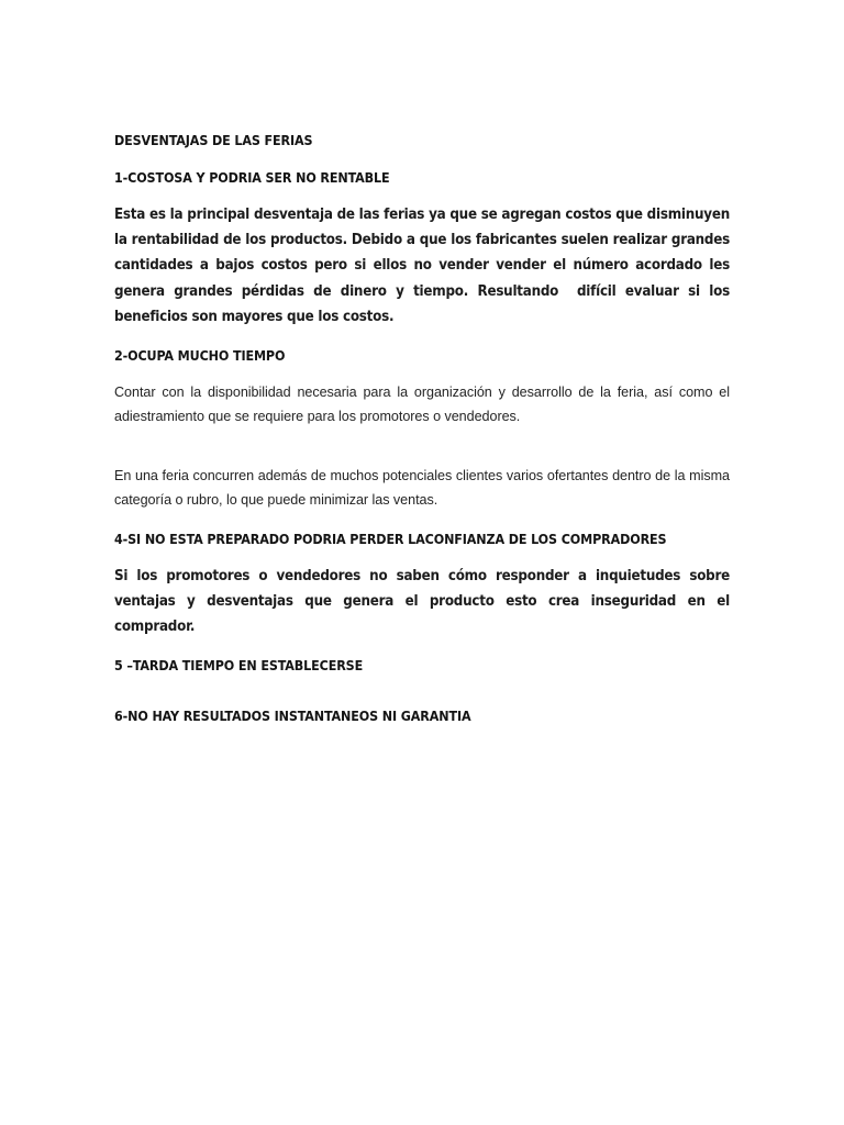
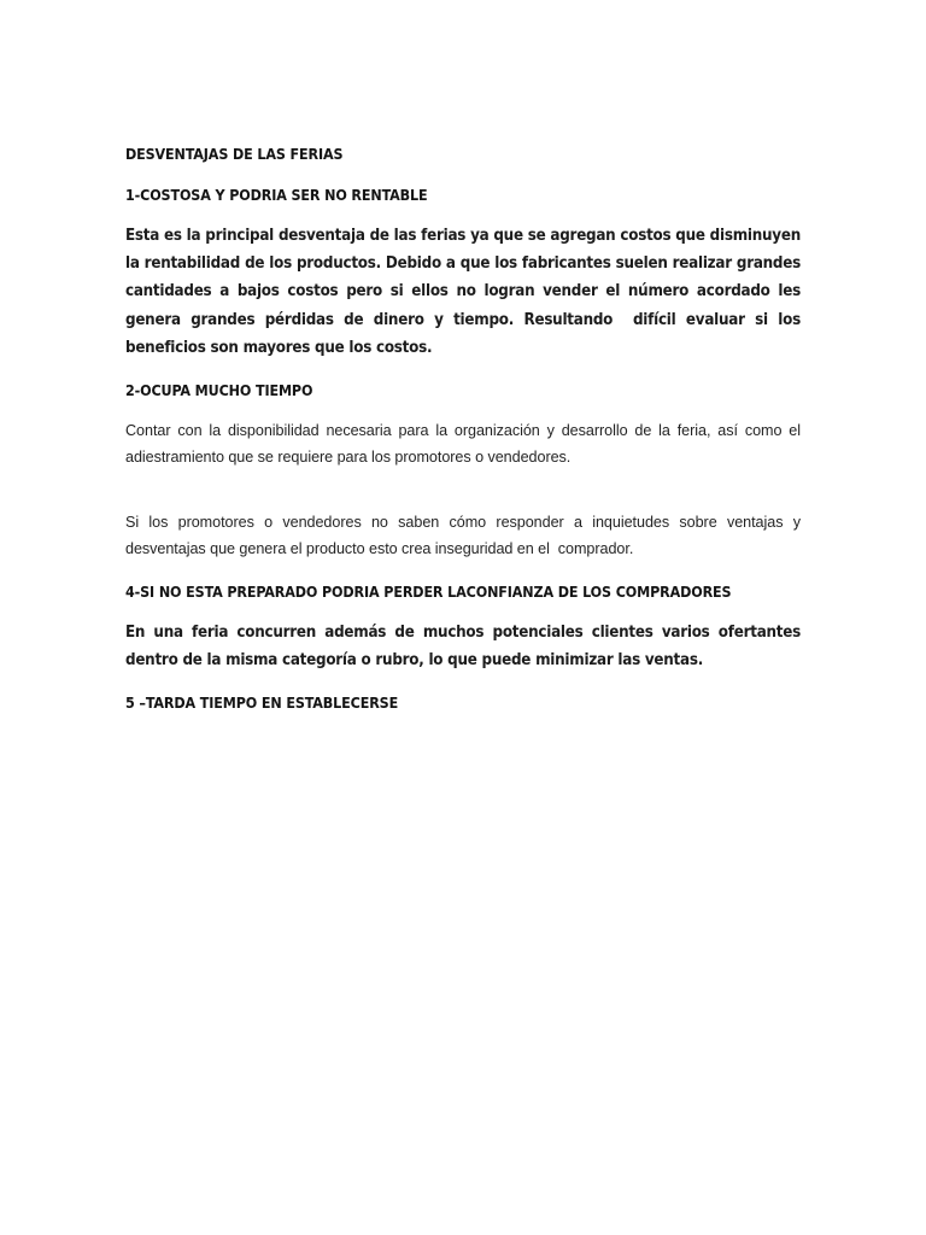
  DESVENTAJAS DE LAS FERIAS
  1-COSTOSA Y PODRIA SER NO RENTABLE
- Esta es la principal desventaja de las ferias ya que se agregan costos que disminuyen la rentabilidad de los productos. Debido a que los fabricantes suelen realizar grandes cantidades a bajos costos pero si ellos no vender vender el número acordado les genera grandes pérdidas de dinero y tiempo. Resultando difícil evaluar si los beneficios son mayores que los costos.
+ Esta es la principal desventaja de las ferias ya que se agregan costos que disminuyen la rentabilidad de los productos. Debido a que los fabricantes suelen realizar grandes cantidades a bajos costos pero si ellos no logran vender el número acordado les genera grandes pérdidas de dinero y tiempo. Resultando difícil evaluar si los beneficios son mayores que los costos.
  2-OCUPA MUCHO TIEMPO
  Contar con la disponibilidad necesaria para la organización y desarrollo de la feria, así como el adiestramiento que se requiere para los promotores o vendedores.
- En una feria concurren además de muchos potenciales clientes varios ofertantes dentro de la misma categoría o rubro, lo que puede minimizar las ventas.
+ Si los promotores o vendedores no saben cómo responder a inquietudes sobre ventajas y desventajas que genera el producto esto crea inseguridad en el comprador.
  4-SI NO ESTA PREPARADO PODRIA PERDER LACONFIANZA DE LOS COMPRADORES
- Si los promotores o vendedores no saben cómo responder a inquietudes sobre ventajas y desventajas que genera el producto esto crea inseguridad en el comprador.
+ En una feria concurren además de muchos potenciales clientes varios ofertantes dentro de la misma categoría o rubro, lo que puede minimizar las ventas.
  5 –TARDA TIEMPO EN ESTABLECERSE
- 6-NO HAY RESULTADOS INSTANTANEOS NI GARANTIA
